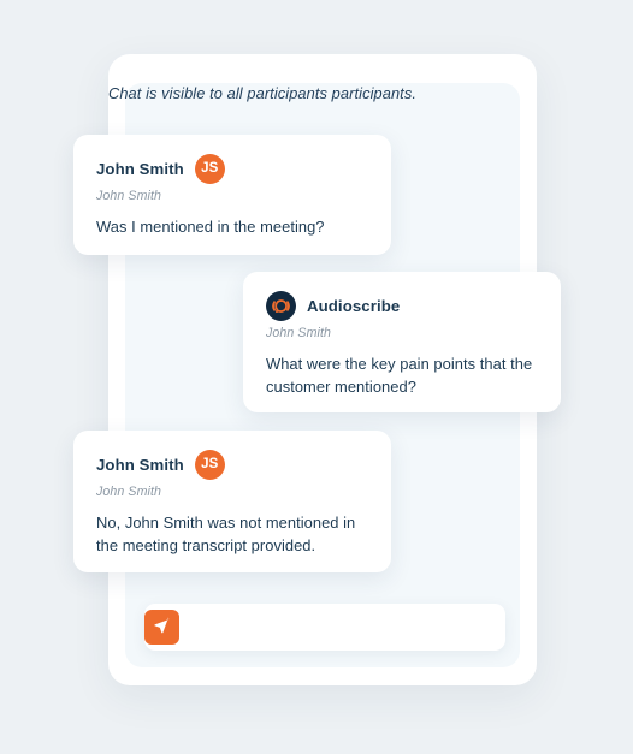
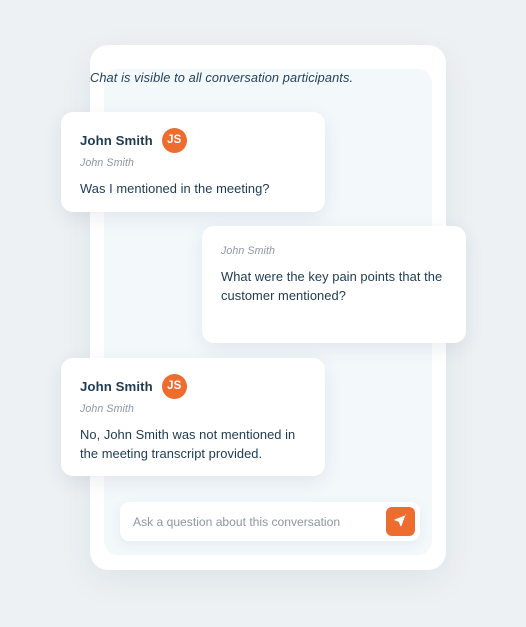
- Chat is visible to all participants participants.
+ Chat is visible to all conversation participants.
  John Smith
  JS
  John Smith
  Was I mentioned in the meeting?
- Audioscribe
  John Smith
  What were the key pain points that the customer mentioned?
  John Smith
  JS
  John Smith
  No, John Smith was not mentioned in the meeting transcript provided.
+ Ask a question about this conversation
